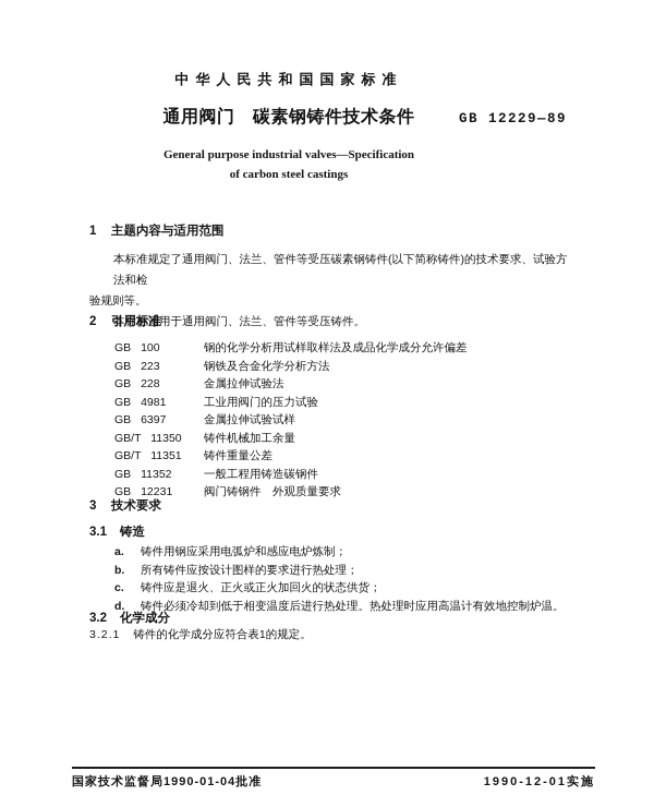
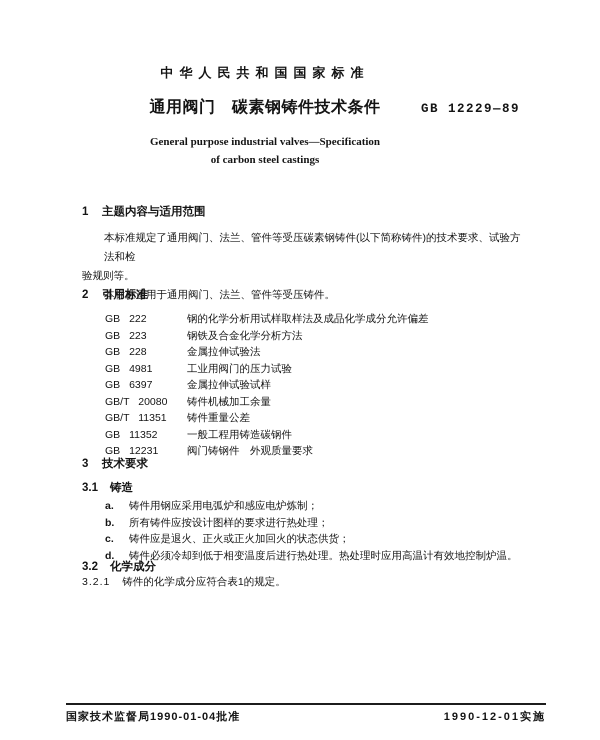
  中华人民共和国国家标准
  通用阀门 碳素钢铸件技术条件
  GB 12229—89
  General purpose industrial valves—Specification
  of carbon steel castings
  1 主题内容与适用范围
  本标准规定了通用阀门、法兰、管件等受压碳素钢铸件(以下简称铸件)的技术要求、试验方法和检
  验规则等。
  本标准适用于通用阀门、法兰、管件等受压铸件。
  2 引用标准
- GB 100 钢的化学分析用试样取样法及成品化学成分允许偏差
+ GB 222 钢的化学分析用试样取样法及成品化学成分允许偏差
  GB 223 钢铁及合金化学分析方法
  GB 228 金属拉伸试验法
  GB 4981 工业用阀门的压力试验
  GB 6397 金属拉伸试验试样
- GB/T 11350 铸件机械加工余量
+ GB/T 20080 铸件机械加工余量
  GB/T 11351 铸件重量公差
  GB 11352 一般工程用铸造碳钢件
  GB 12231 阀门铸钢件 外观质量要求
  3 技术要求
  3.1 铸造
  a. 铸件用钢应采用电弧炉和感应电炉炼制；
  b. 所有铸件应按设计图样的要求进行热处理；
  c. 铸件应是退火、正火或正火加回火的状态供货；
  d. 铸件必须冷却到低于相变温度后进行热处理。热处理时应用高温计有效地控制炉温。
  3.2 化学成分
  3.2.1 铸件的化学成分应符合表1的规定。
  国家技术监督局1990-01-04批准
  1990-12-01实施
